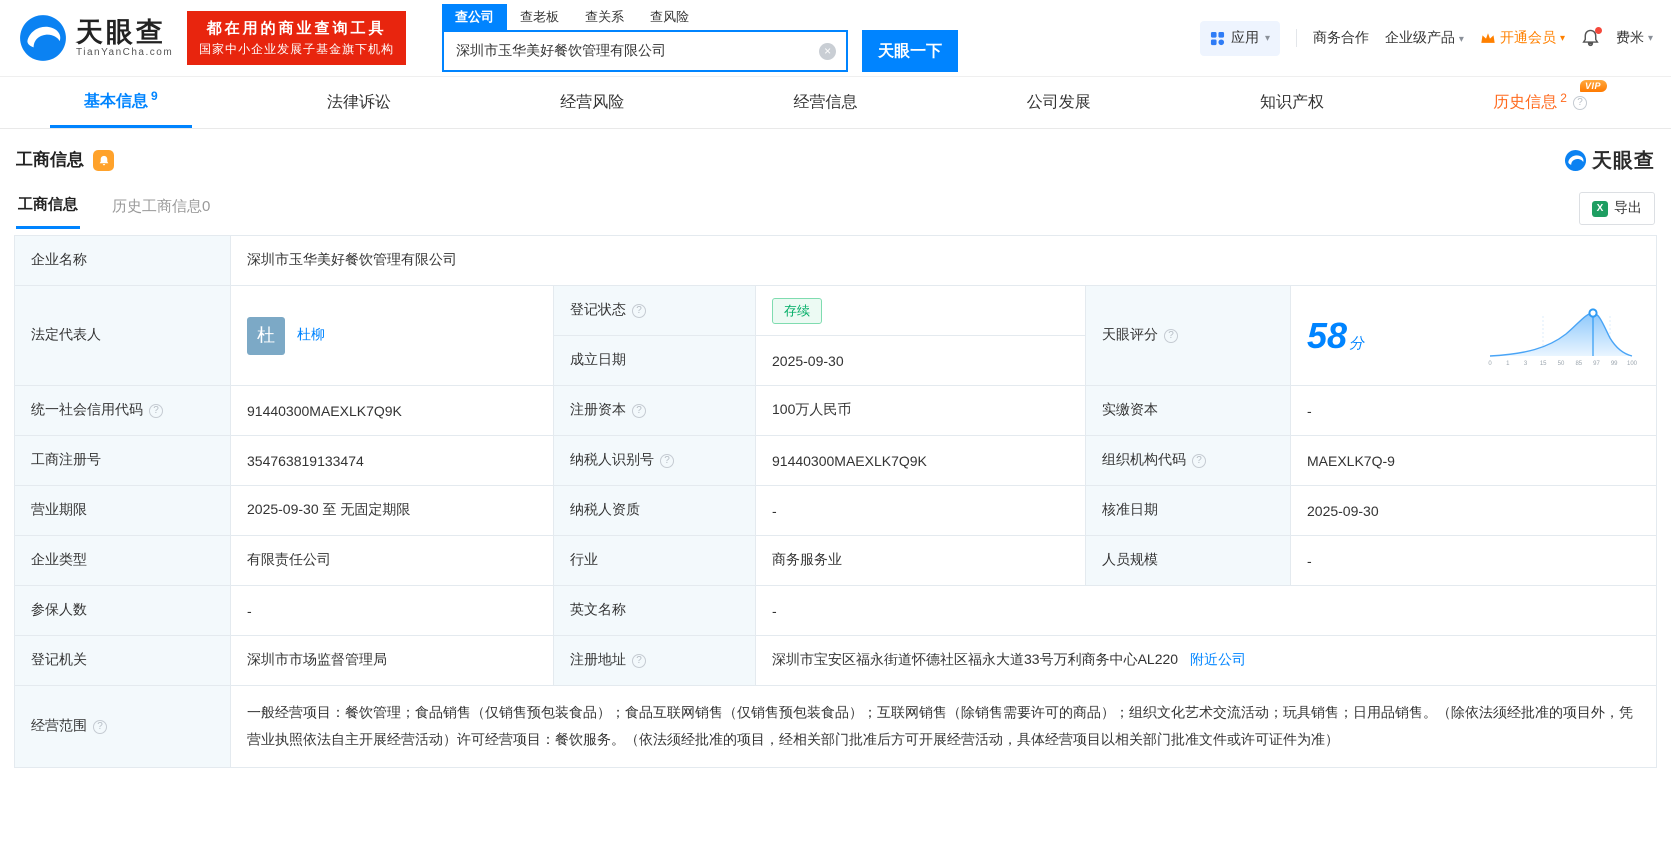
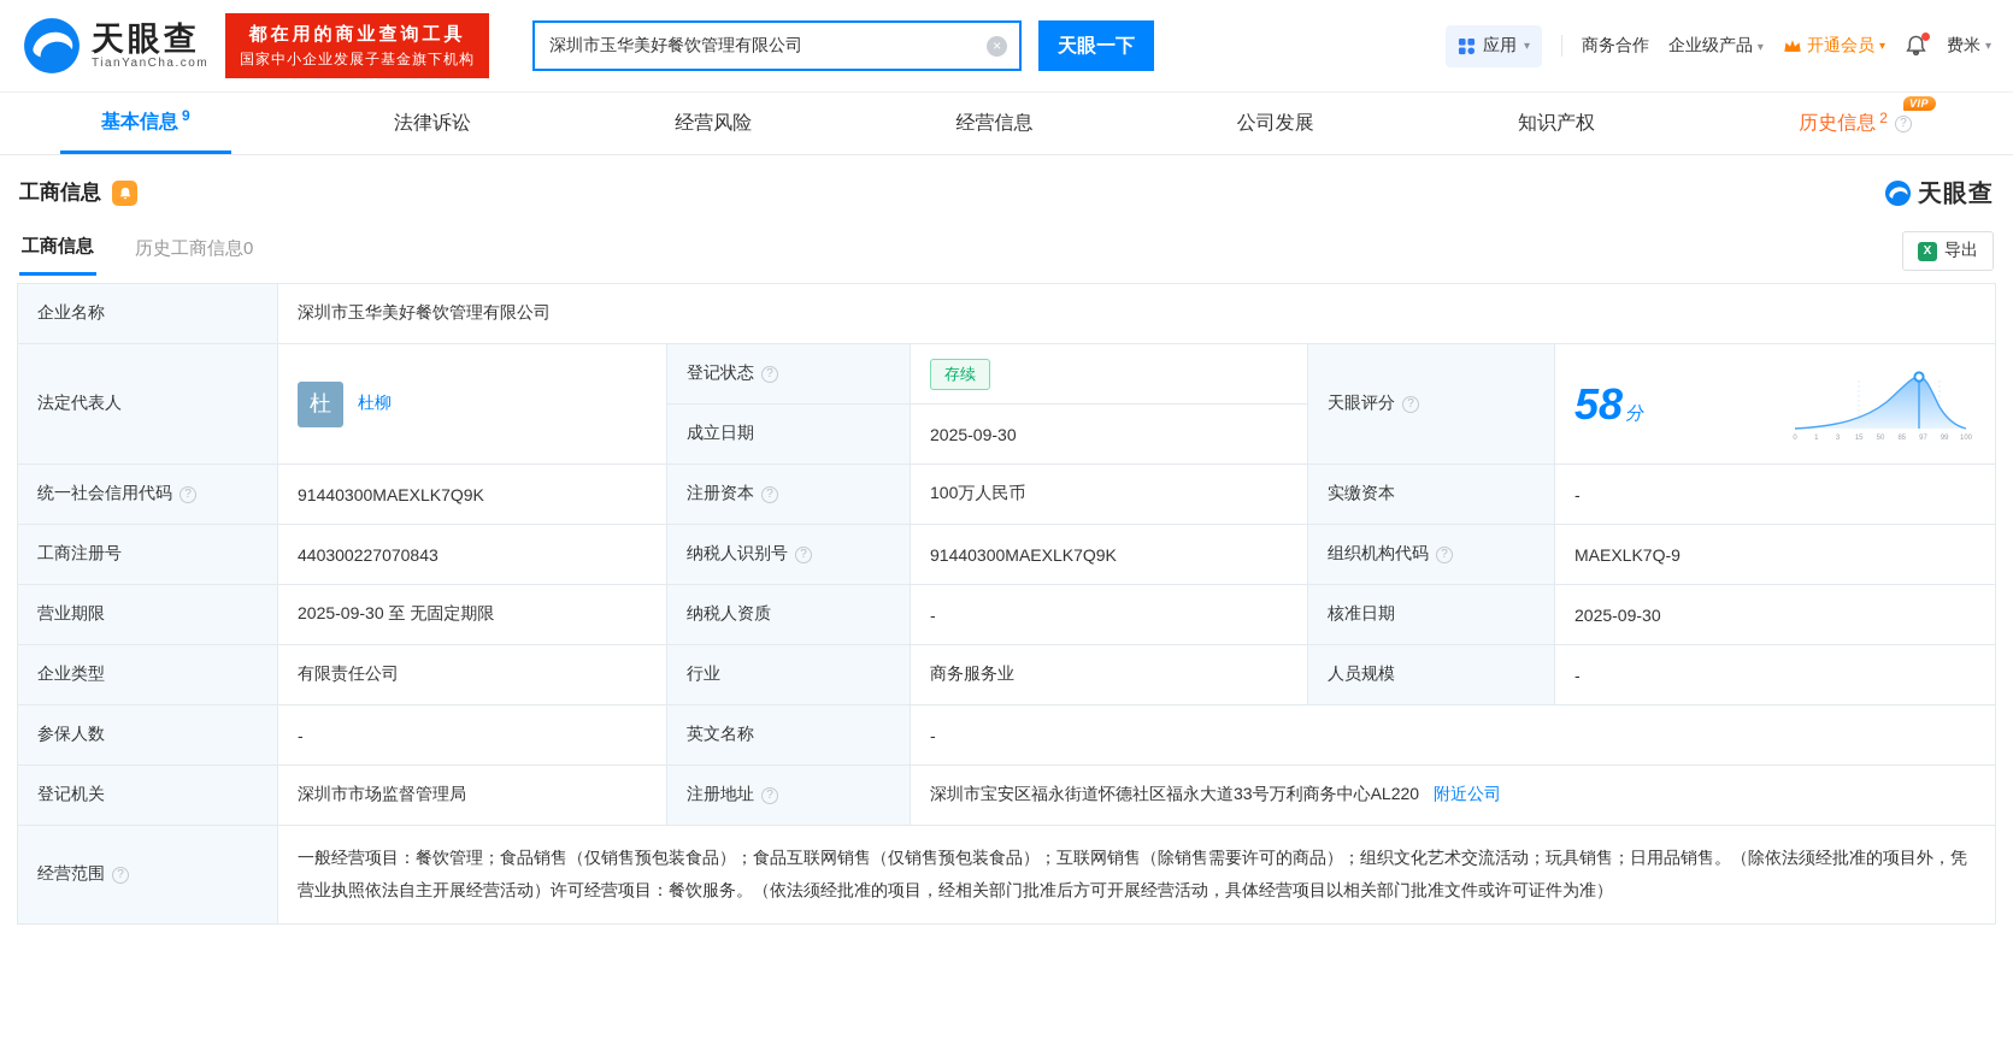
  天眼查
  TianYanCha.com
  都在用的商业查询工具
  国家中小企业发展子基金旗下机构
- 查公司
- 查老板
- 查关系
- 查风险
  深圳市玉华美好餐饮管理有限公司
  ×
  天眼一下
  应用
  ▾
  商务合作
  企业级产品 ▾
  开通会员
  ▾
  费米
  ▾
  基本信息
  9
  法律诉讼
  经营风险
  经营信息
  公司发展
  知识产权
  VIP
  历史信息
  2
  ?
  工商信息
  天眼查
  工商信息
  历史工商信息0
  X
  导出
  企业名称	深圳市玉华美好餐饮管理有限公司
  成立日期	2025-09-30
  统一社会信用代码 ?	91440300MAEXLK7Q9K	注册资本 ?	100万人民币	实缴资本	-
- 工商注册号	354763819133474	纳税人识别号 ?	91440300MAEXLK7Q9K	组织机构代码 ?	MAEXLK7Q-9
+ 工商注册号	440300227070843	纳税人识别号 ?	91440300MAEXLK7Q9K	组织机构代码 ?	MAEXLK7Q-9
  营业期限	2025-09-30 至 无固定期限	纳税人资质	-	核准日期	2025-09-30
  企业类型	有限责任公司	行业	商务服务业	人员规模	-
  参保人数	-	英文名称	-
  登记机关	深圳市市场监督管理局	注册地址 ?	深圳市宝安区福永街道怀德社区福永大道33号万利商务中心AL220 附近公司
  经营范围 ?	一般经营项目：餐饮管理；食品销售（仅销售预包装食品）；食品互联网销售（仅销售预包装食品）；互联网销售（除销售需要许可的商品）；组织文化艺术交流活动；玩具销售；日用品销售。（除依法须经批准的项目外，凭营业执照依法自主开展经营活动）许可经营项目：餐饮服务。（依法须经批准的项目，经相关部门批准后方可开展经营活动，具体经营项目以相关部门批准文件或许可证件为准）
